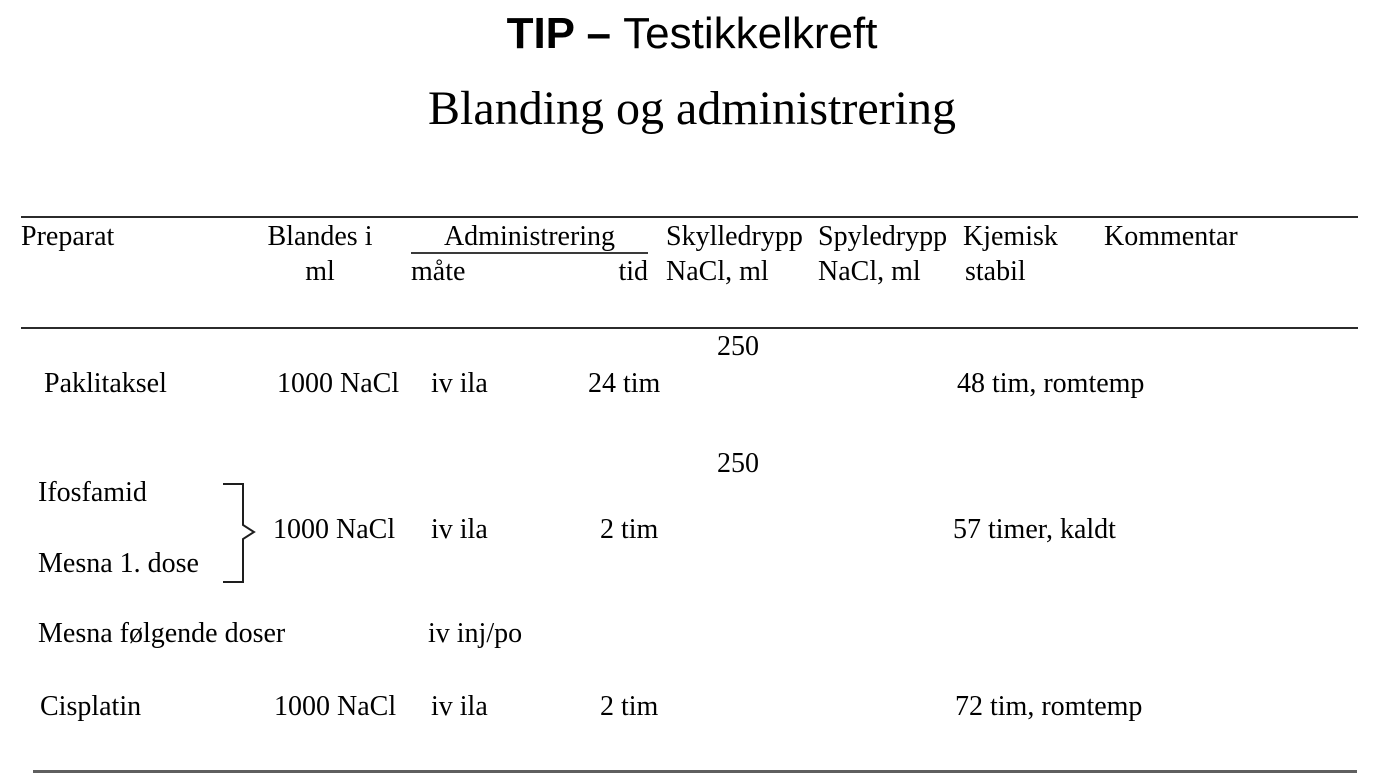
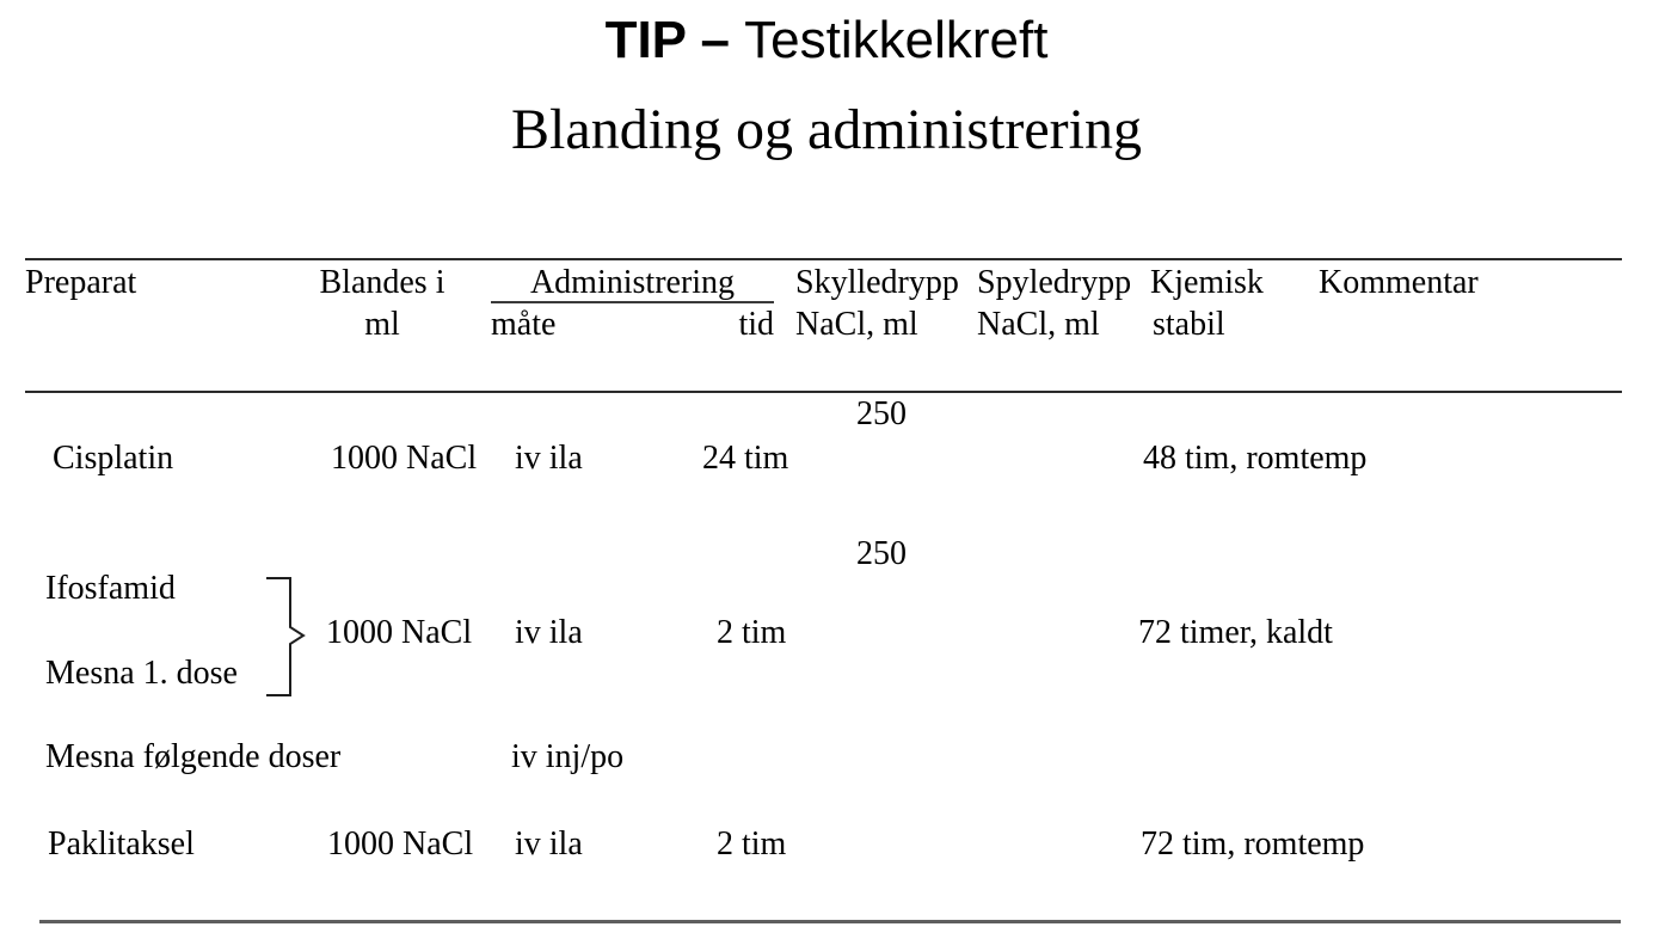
  TIP – Testikkelkreft
  Blanding og administrering
  Preparat
  Blandes i
  ml
  Administrering
  måte
  tid
  Skylledrypp
  NaCl, ml
  Spyledrypp
  NaCl, ml
  Kjemisk
  stabil
  Kommentar
  250
- Paklitaksel
+ Cisplatin
  1000 NaCl
  iv ila
  24 tim
  48 tim, romtemp
  250
  Ifosfamid
  Mesna 1. dose
  1000 NaCl
  iv ila
  2 tim
- 57 timer, kaldt
+ 72 timer, kaldt
  Mesna følgende doser
  iv inj/po
- Cisplatin
+ Paklitaksel
  1000 NaCl
  iv ila
  2 tim
  72 tim, romtemp
